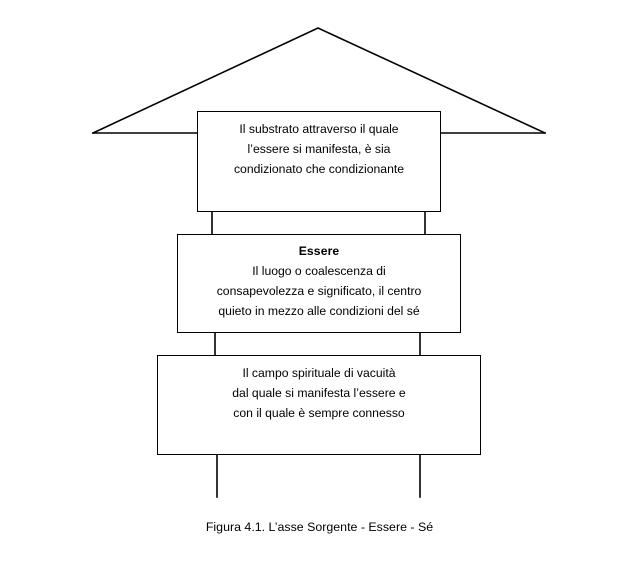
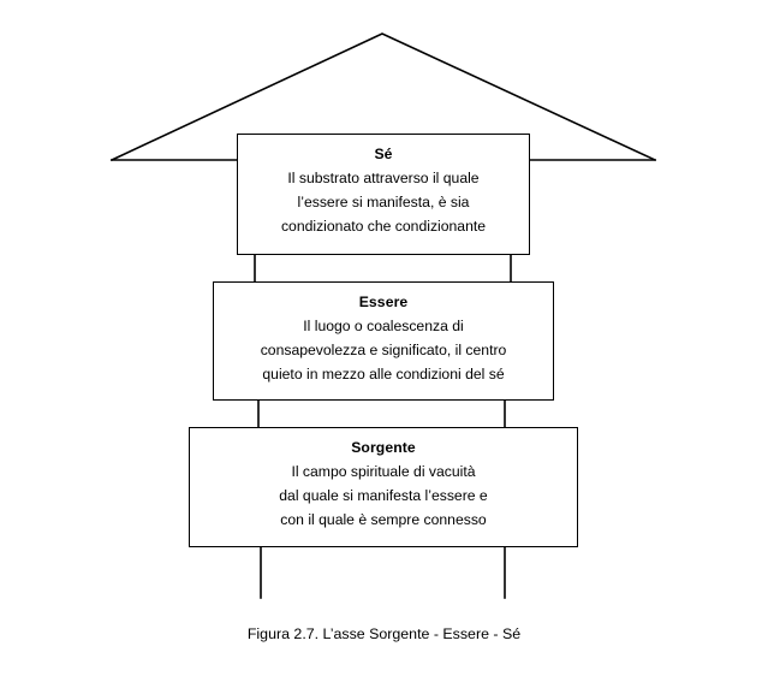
+ Sé
  Il substrato attraverso il quale
  l’essere si manifesta, è sia
  condizionato che condizionante
  Essere
  Il luogo o coalescenza di
  consapevolezza e significato, il centro
  quieto in mezzo alle condizioni del sé
+ Sorgente
  Il campo spirituale di vacuità
  dal quale si manifesta l’essere e
  con il quale è sempre connesso
- Figura 4.1. L’asse Sorgente - Essere - Sé
+ Figura 2.7. L’asse Sorgente - Essere - Sé
